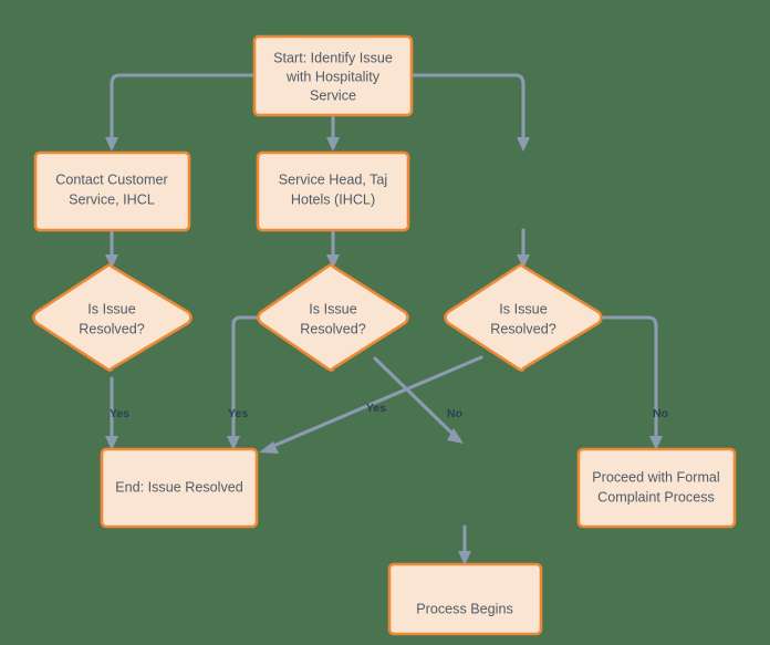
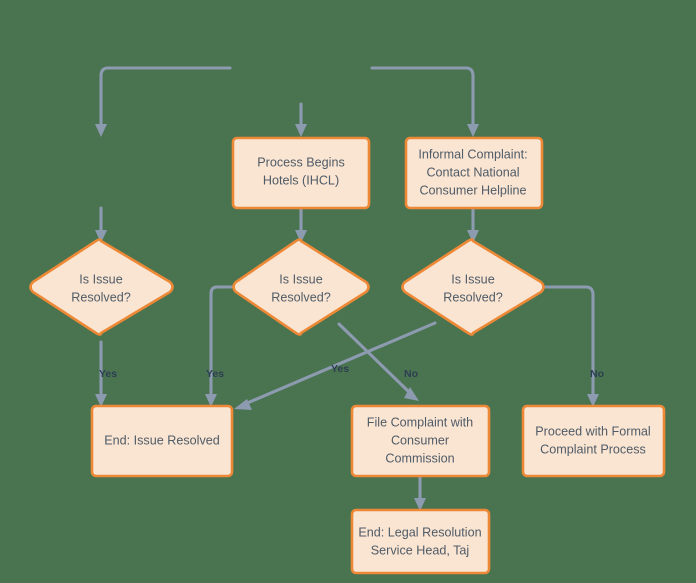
  Yes
  Yes
  No
  Yes
  No
- Start: Identify Issue
- with Hospitality
- Service
- Contact Customer
- Service, IHCL
- Service Head, Taj
+ Process Begins
  Hotels (IHCL)
+ Informal Complaint:
+ Contact National
+ Consumer Helpline
  Is Issue
  Resolved?
  Is Issue
  Resolved?
  Is Issue
  Resolved?
  End: Issue Resolved
+ File Complaint with
+ Consumer
+ Commission
  Proceed with Formal
  Complaint Process
+ End: Legal Resolution
- Process Begins
+ Service Head, Taj
